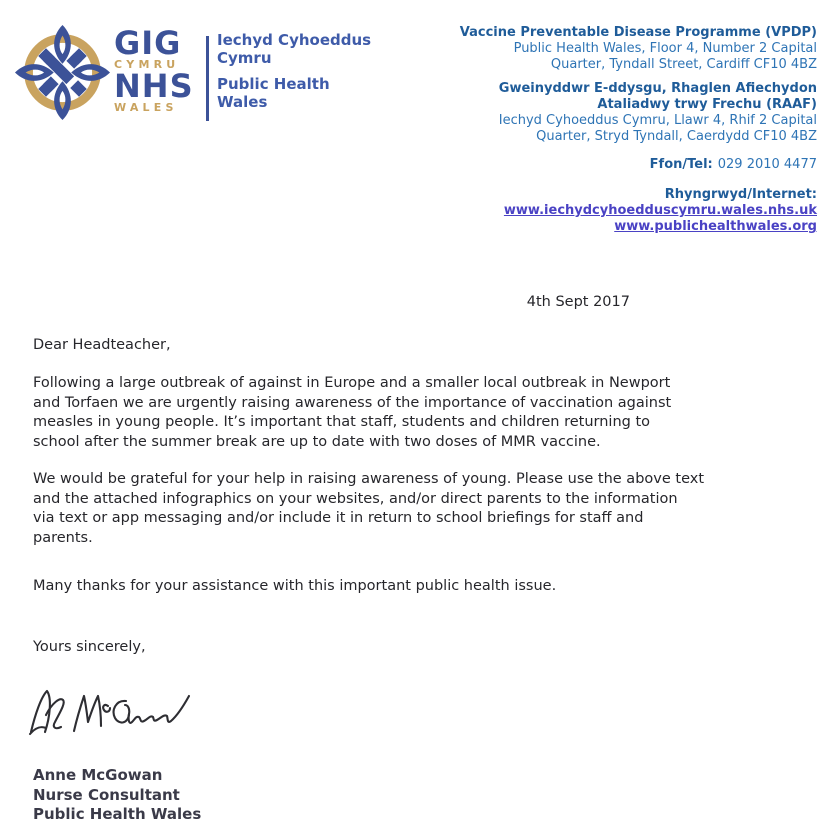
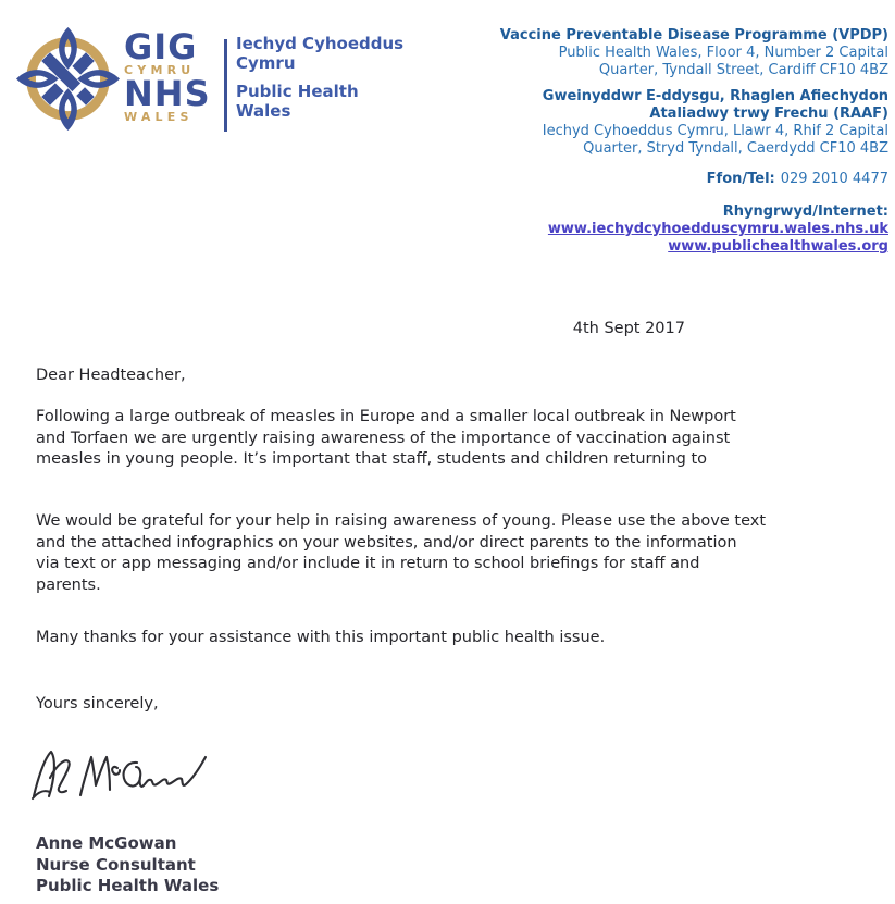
  GIG
  CYMRU
  NHS
  WALES
  Iechyd Cyhoeddus
  Cymru
  Public Health
  Wales
  Vaccine Preventable Disease Programme (VPDP)
  Public Health Wales, Floor 4, Number 2 Capital
  Quarter, Tyndall Street, Cardiff CF10 4BZ
  Gweinyddwr E-ddysgu, Rhaglen Afiechydon
  Ataliadwy trwy Frechu (RAAF)
  Iechyd Cyhoeddus Cymru, Llawr 4, Rhif 2 Capital
  Quarter, Stryd Tyndall, Caerdydd CF10 4BZ
  Ffon/Tel: 029 2010 4477
  Rhyngrwyd/Internet:
  www.iechydcyhoedduscymru.wales.nhs.uk
  www.publichealthwales.org
  4th Sept 2017
  Dear Headteacher,
- Following a large outbreak of against in Europe and a smaller local outbreak in Newport
+ Following a large outbreak of measles in Europe and a smaller local outbreak in Newport
  and Torfaen we are urgently raising awareness of the importance of vaccination against
  measles in young people. It’s important that staff, students and children returning to
- school after the summer break are up to date with two doses of MMR vaccine.
  We would be grateful for your help in raising awareness of young. Please use the above text
  and the attached infographics on your websites, and/or direct parents to the information
  via text or app messaging and/or include it in return to school briefings for staff and
  parents.
  Many thanks for your assistance with this important public health issue.
  Yours sincerely,
  Anne McGowan
  Nurse Consultant
  Public Health Wales
